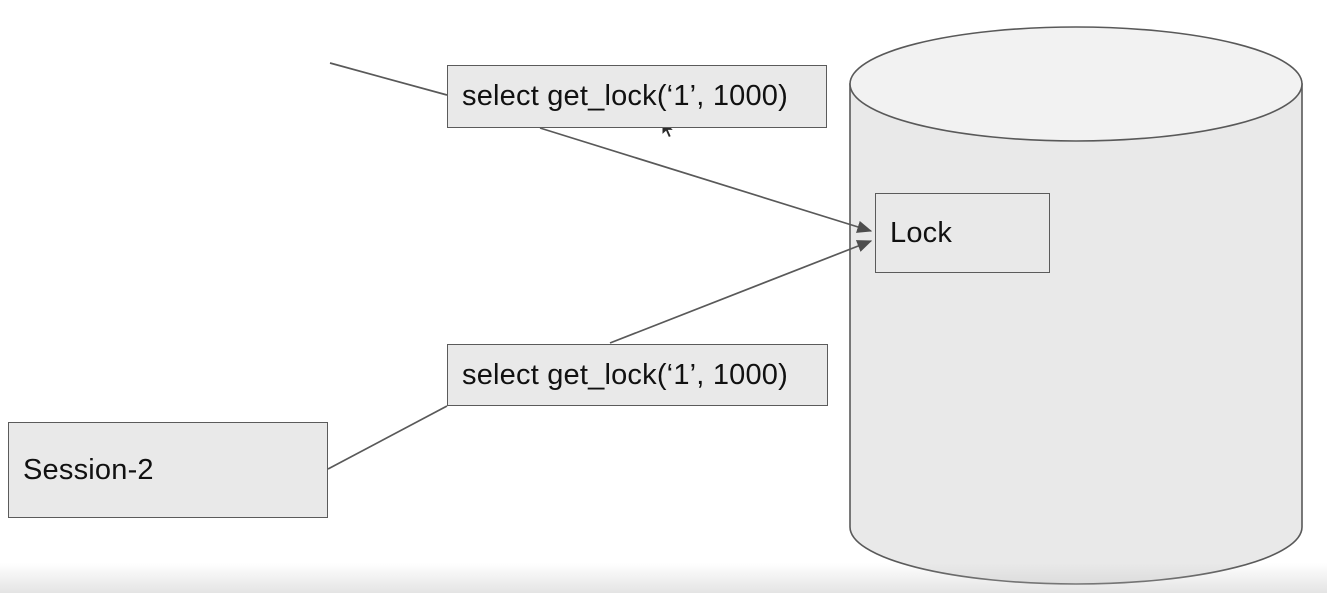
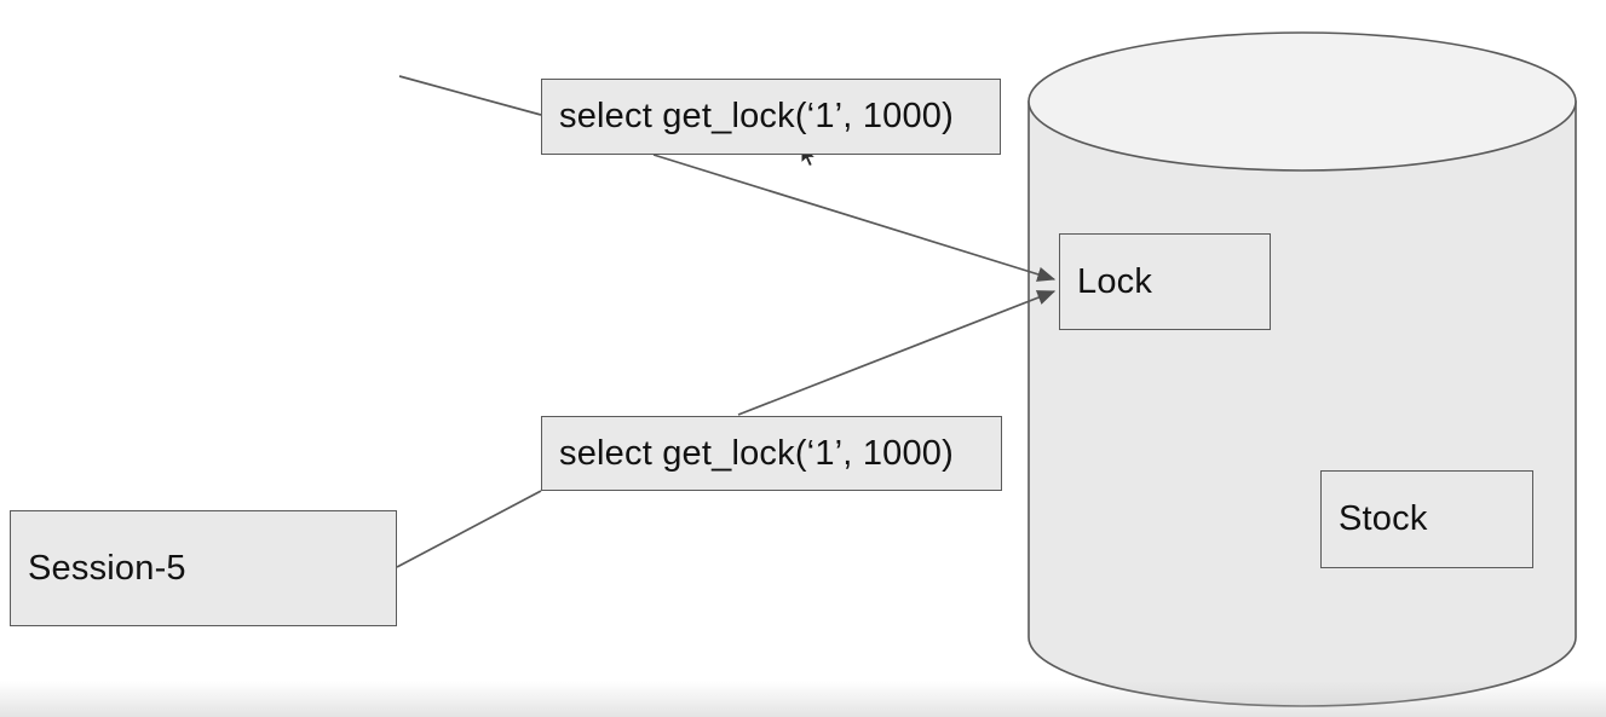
  select get_lock(‘1’, 1000)
- Session-2
+ Session-5
  select get_lock(‘1’, 1000)
  Lock
+ Stock
